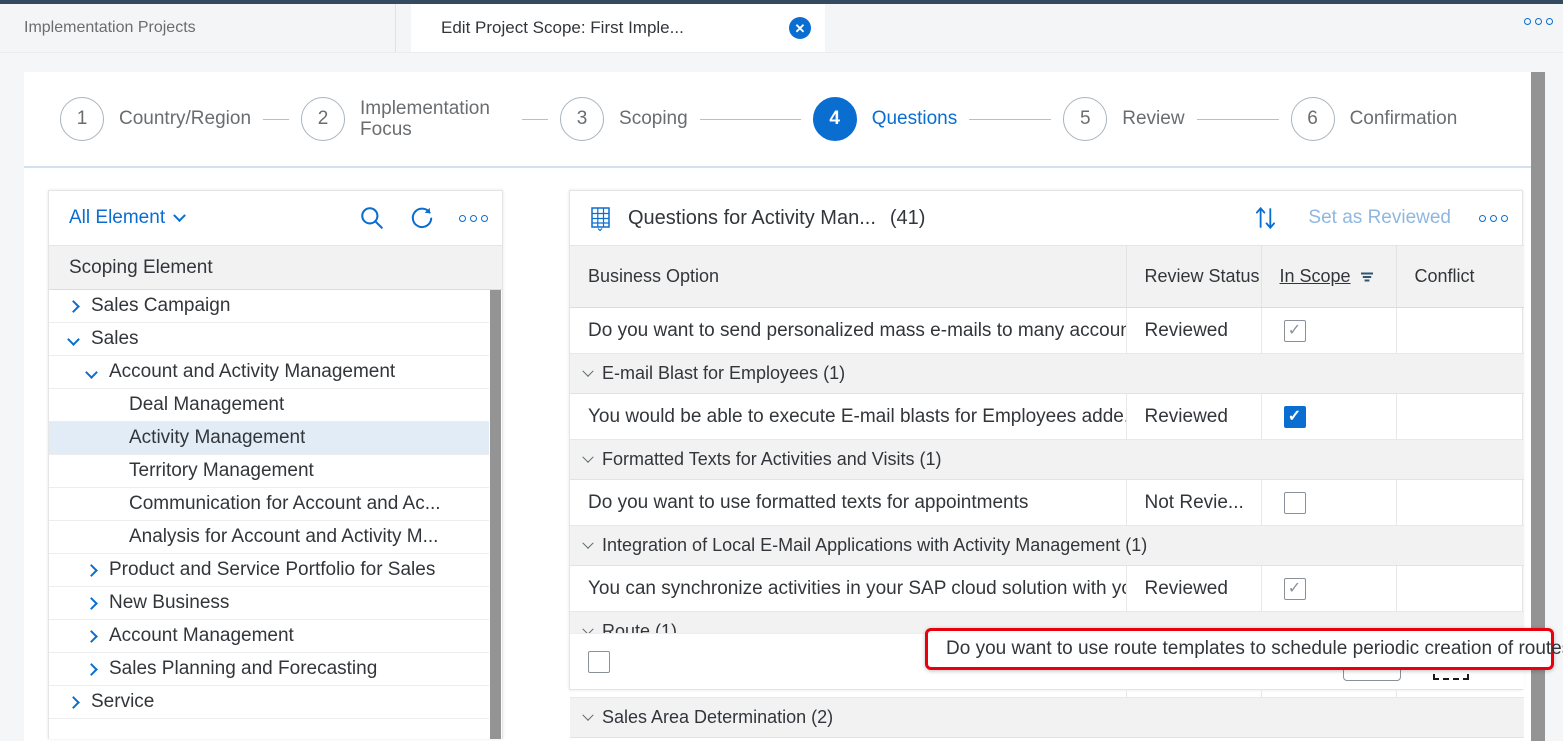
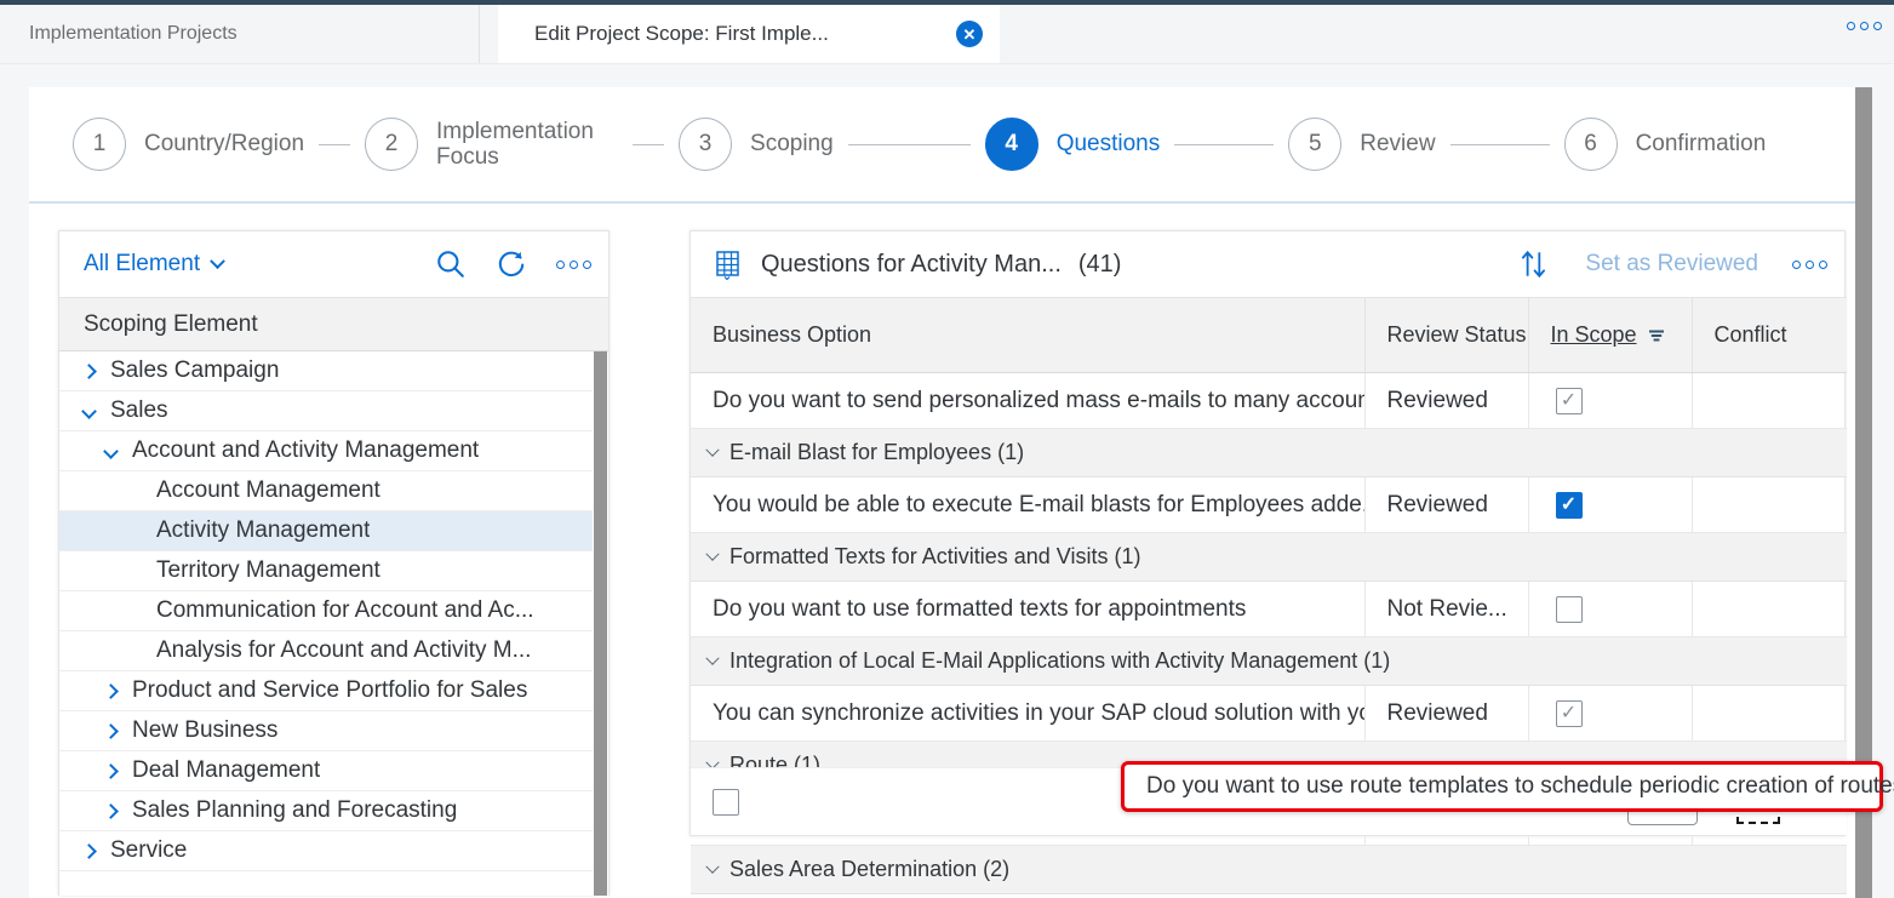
  Implementation Projects
  Edit Project Scope: First Imple...
  ✕
  1
  Country/Region
  2
  Implementation Focus
  3
  Scoping
  4
  Questions
  5
  Review
  6
  Confirmation
  All Element
  Scoping Element
  Sales Campaign
  Sales
  Account and Activity Management
- Deal Management
+ Account Management
  Activity Management
  Territory Management
  Communication for Account and Ac...
  Analysis for Account and Activity M...
  Product and Service Portfolio for Sales
  New Business
- Account Management
+ Deal Management
  Sales Planning and Forecasting
  Service
  Questions for Activity Man...
  (41)
  Set as Reviewed
  Business Option	Review Status	In Scope	Conflict
  Do you want to send personalized mass e-mails to many accoun	Reviewed	✓
  E-mail Blast for Employees (1)
  You would be able to execute E-mail blasts for Employees adde	Reviewed	✓
  Formatted Texts for Activities and Visits (1)
  Do you want to use formatted texts for appointments	Not Revie...
  Integration of Local E-Mail Applications with Activity Management (1)
  You can synchronize activities in your SAP cloud solution with y	Reviewed	✓
  Route (1)
  Sales Area Determination (2)
  Do you want to use route templates to schedule periodic creation of route
